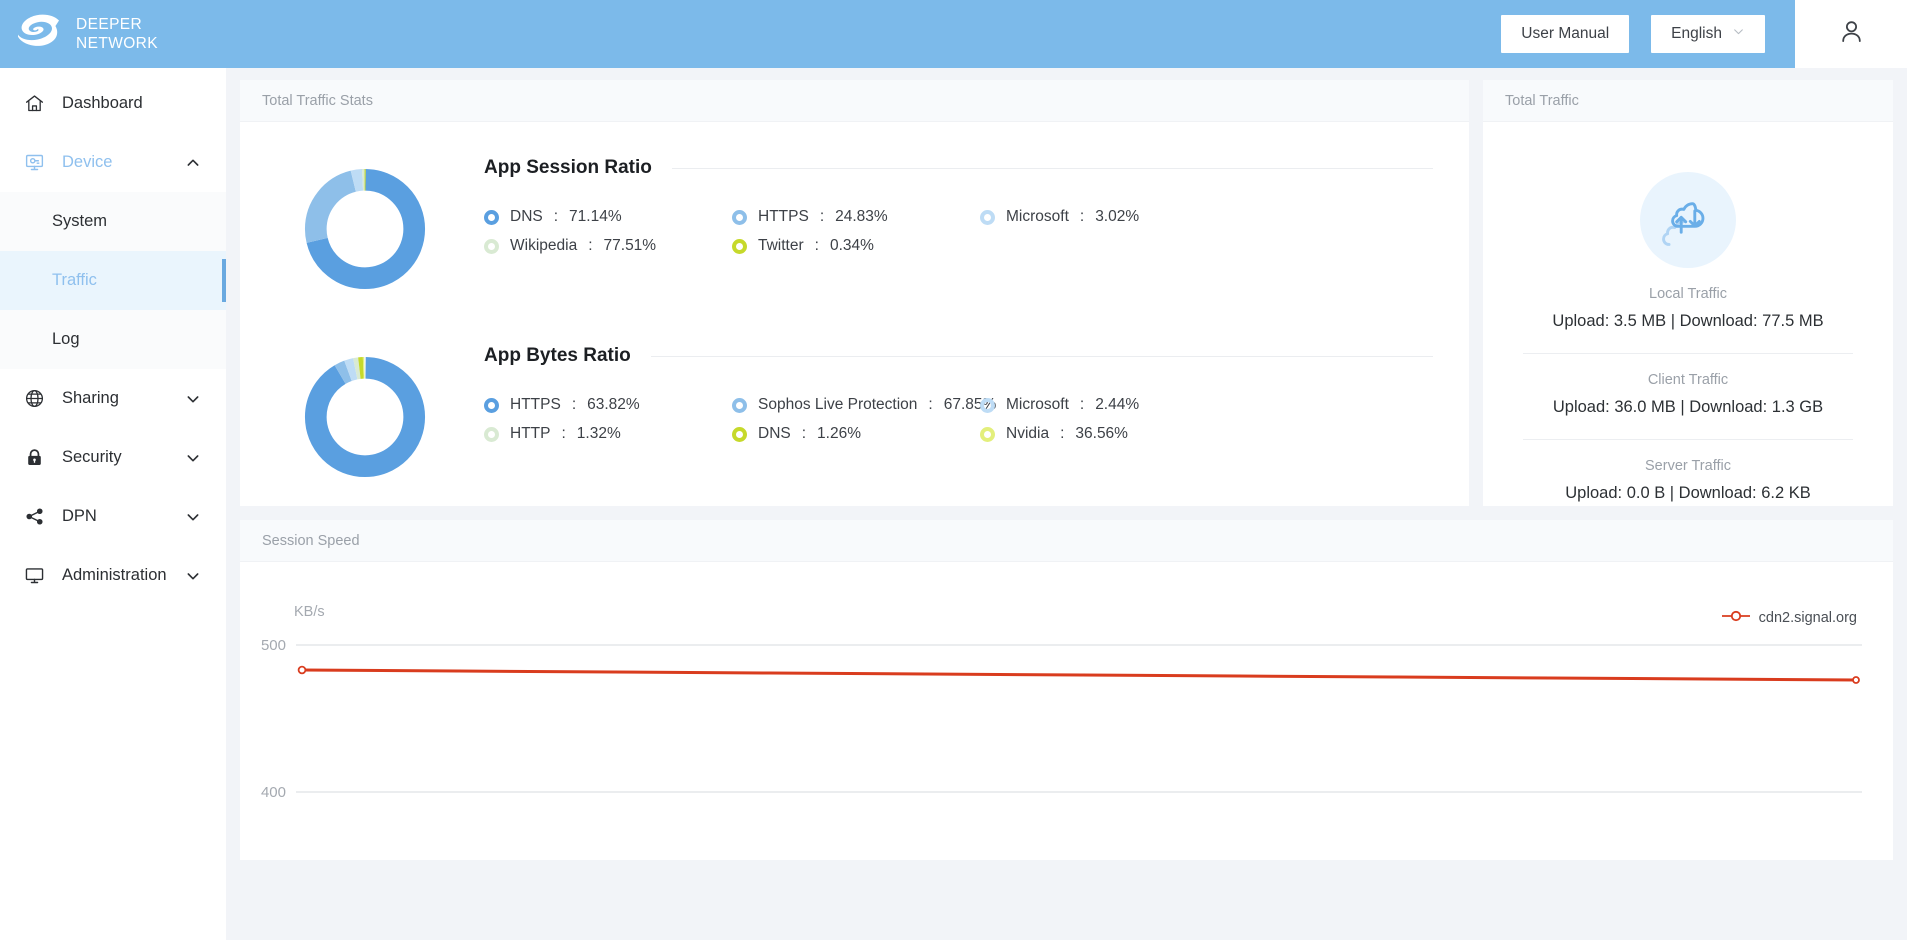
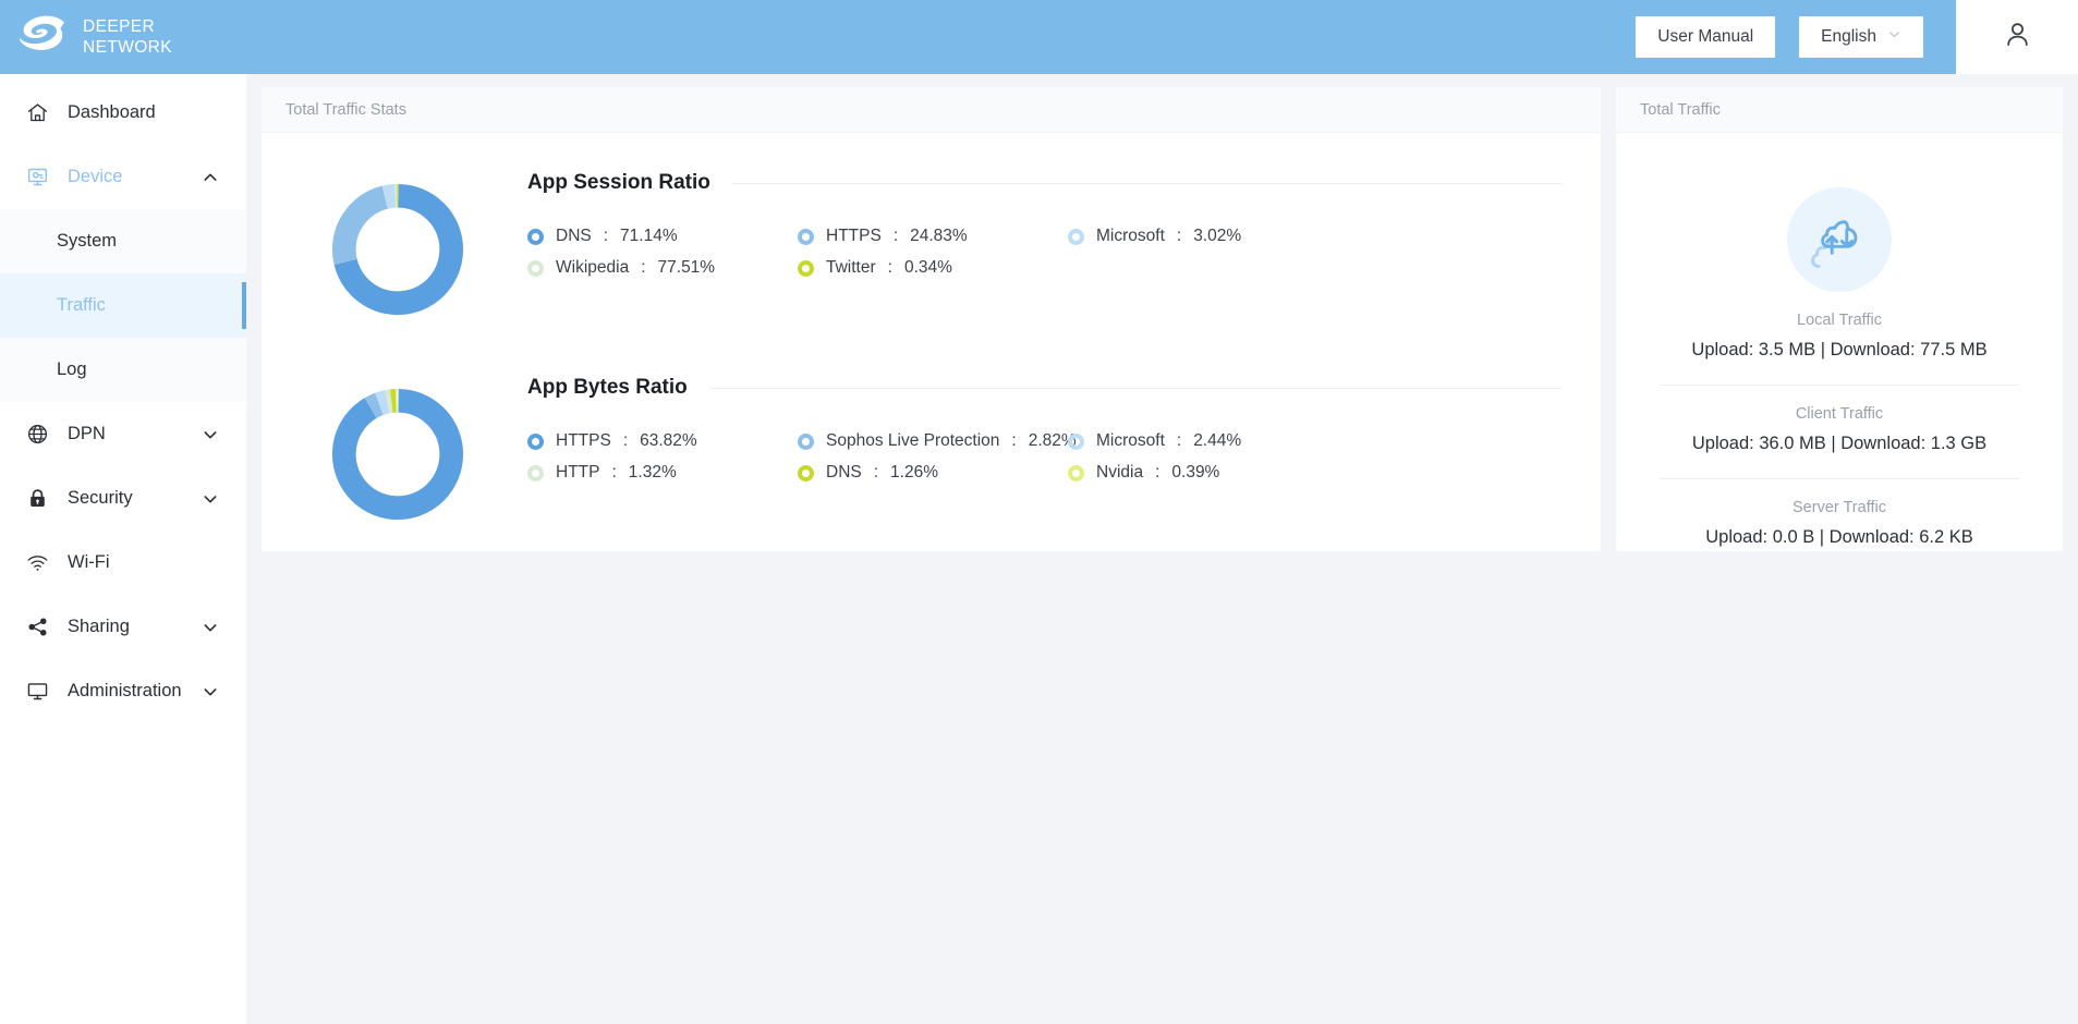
  DEEPER
  NETWORK
  Dashboard
  Device
  System
  Traffic
  Log
- Sharing
+ DPN
  Security
+ Wi-Fi
- DPN
+ Sharing
  Administration
  User Manual
  English
  Total Traffic Stats
  App Session Ratio
  DNS
  :
  71.14%
  HTTPS
  :
  24.83%
  Microsoft
  :
  3.02%
  Wikipedia
  :
  77.51%
  Twitter
  :
  0.34%
  App Bytes Ratio
  HTTPS
  :
  63.82%
  Sophos Live Protection
  :
- 67.85%
+ 2.82%
  Microsoft
  :
  2.44%
  HTTP
  :
  1.32%
  DNS
  :
  1.26%
  Nvidia
  :
- 36.56%
+ 0.39%
  Total Traffic
  Local Traffic
  Upload: 3.5 MB | Download: 77.5 MB
  Client Traffic
  Upload: 36.0 MB | Download: 1.3 GB
  Server Traffic
  Upload: 0.0 B | Download: 6.2 KB
- Session Speed
- cdn2.signal.org
- KB/s
- 500
- 400
